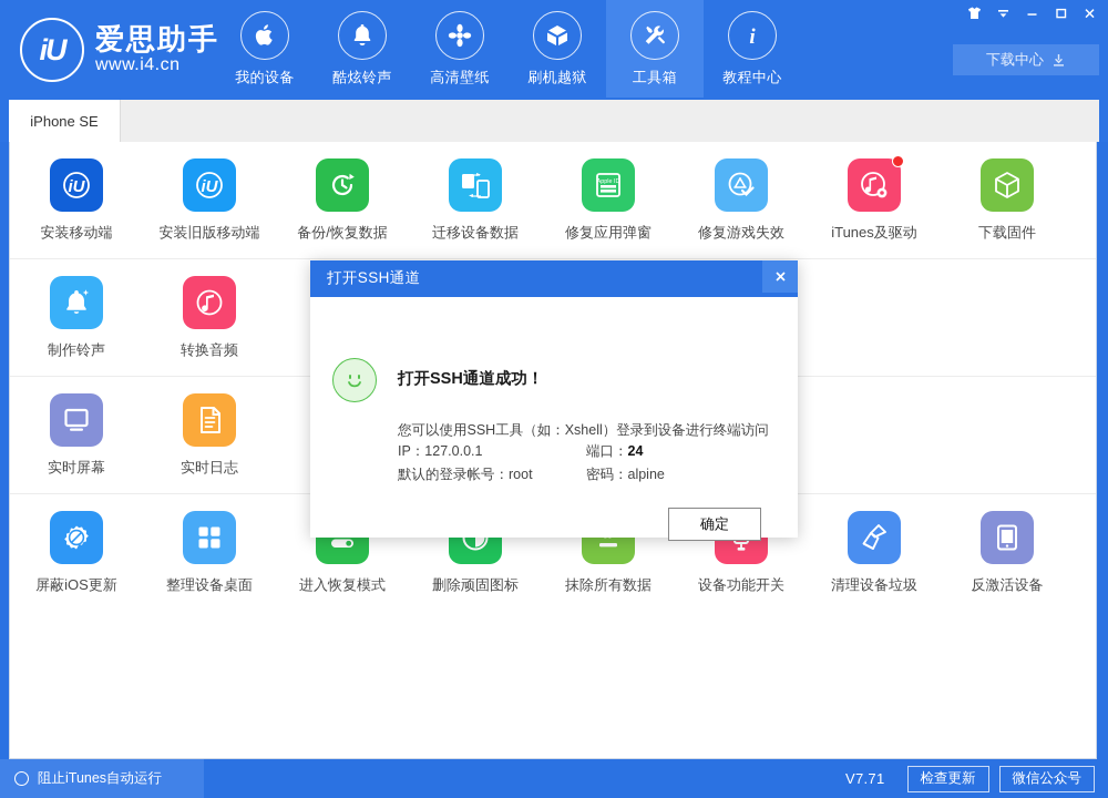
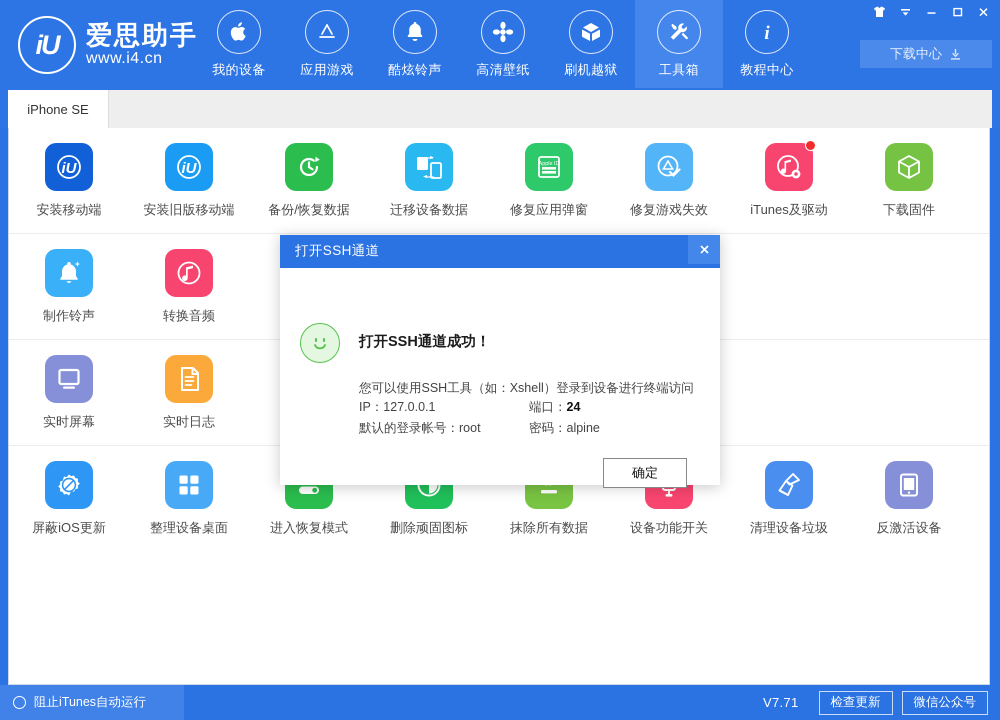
  iU
  爱思助手
  www.i4.cn
  我的设备
+ 应用游戏
  酷炫铃声
  高清壁纸
  刷机越狱
  工具箱
  i
  教程中心
  下载中心
  iPhone SE
  iU
  安装移动端
  iU
  安装旧版移动端
  备份/恢复数据
  迁移设备数据
  修复应用弹窗
  修复游戏失效
  iTunes及驱动
  下载固件
  制作铃声
  转换音频
  实时屏幕
  实时日志
  屏蔽iOS更新
  整理设备桌面
  进入恢复模式
  删除顽固图标
  抹除所有数据
  设备功能开关
  清理设备垃圾
  反激活设备
  阻止iTunes自动运行
  V7.71
  检查更新
  微信公众号
  打开SSH通道
  打开SSH通道成功！
  您可以使用SSH工具（如：Xshell）登录到设备进行终端访问
  IP：127.0.0.1
  端口：24
  默认的登录帐号：root
  密码：alpine
  确定
